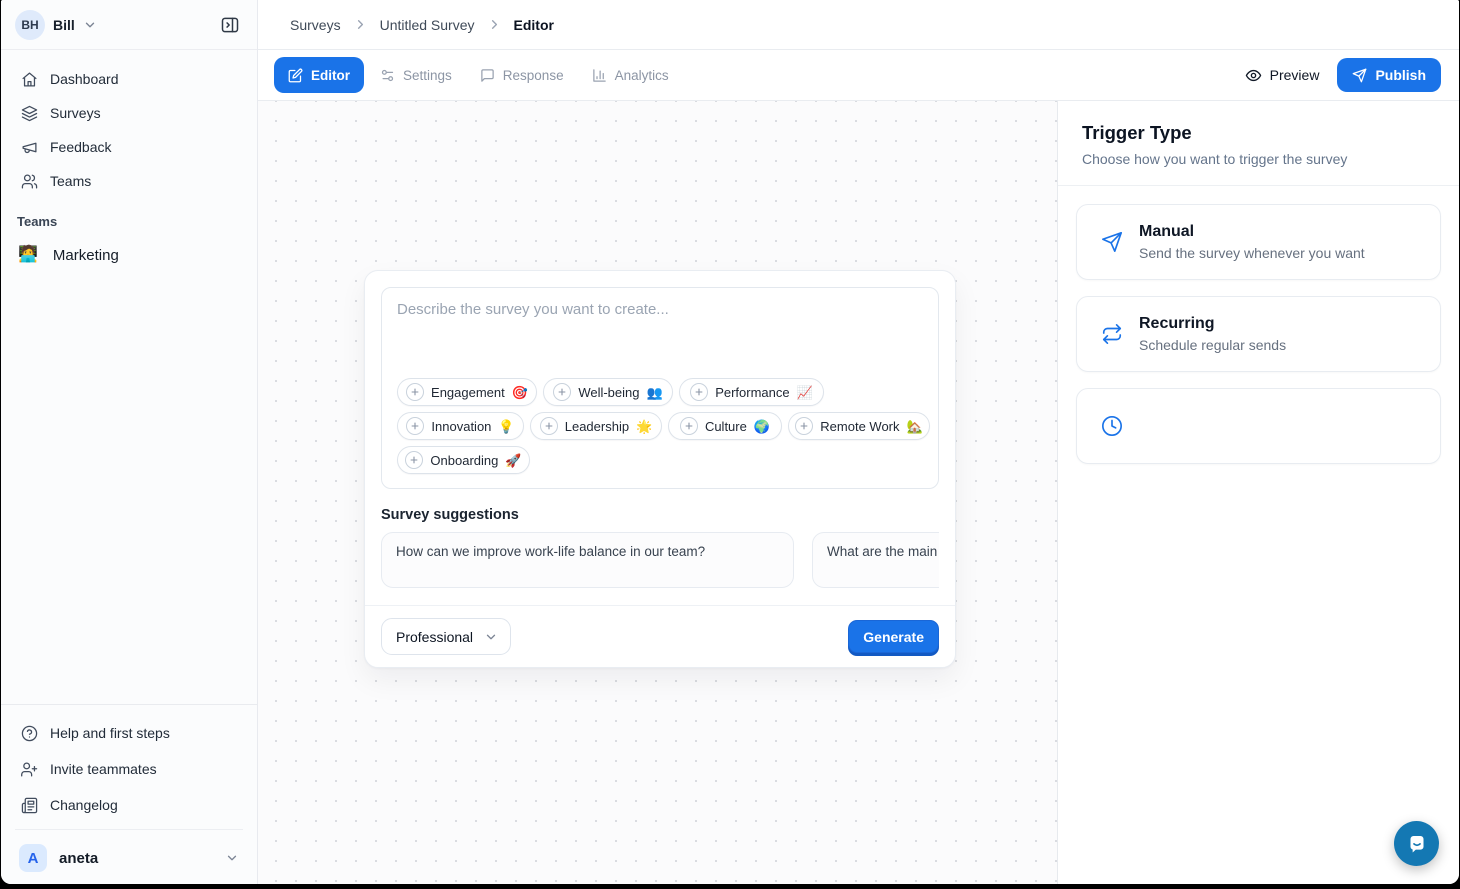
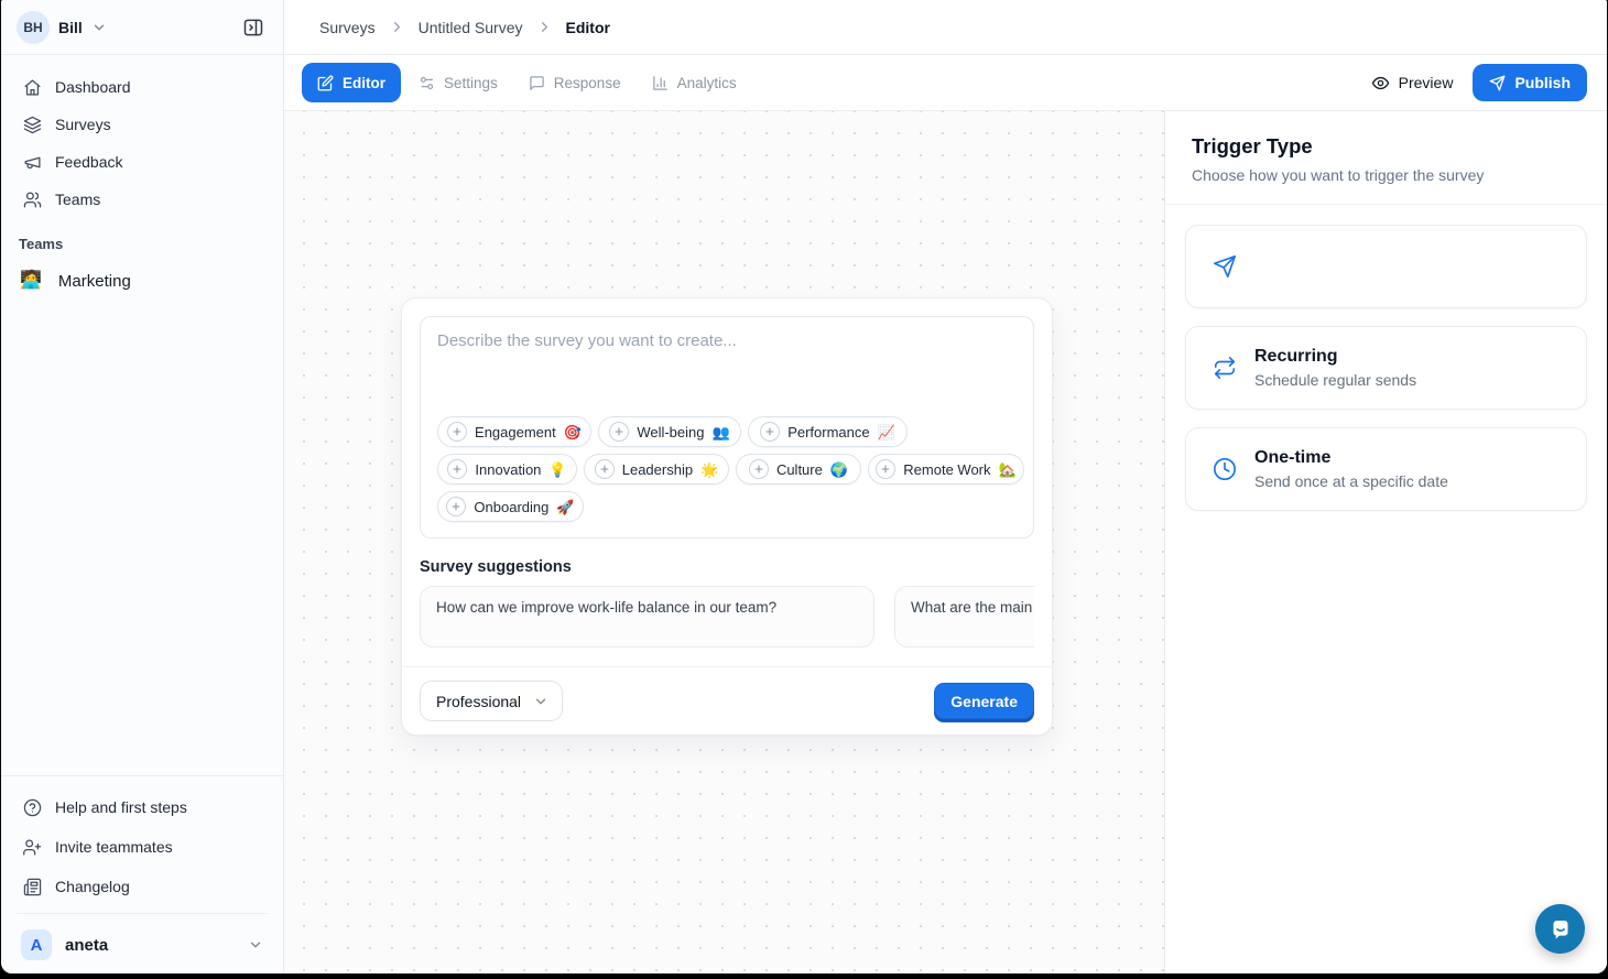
  BH
  Bill
  Dashboard
  Surveys
  Feedback
  Teams
  Teams
  🧑‍💻
  Marketing
  Help and first steps
  Invite teammates
  Changelog
  A
  aneta
  Surveys
  Untitled Survey
  Editor
  Editor
  Settings
  Response
  Analytics
  Preview
  Publish
  Describe the survey you want to create...
  Engagement
  🎯
  Well-being
  👥
  Performance
  📈
  Innovation
  💡
  Leadership
  🌟
  Culture
  🌍
  Remote Work
  🏡
  Onboarding
  🚀
  Survey suggestions
  How can we improve work-life balance in our team?
  What are the main
  Professional
  Generate
  Trigger Type
  Choose how you want to trigger the survey
- Manual
- Send the survey whenever you want
  Recurring
  Schedule regular sends
+ One-time
+ Send once at a specific date
